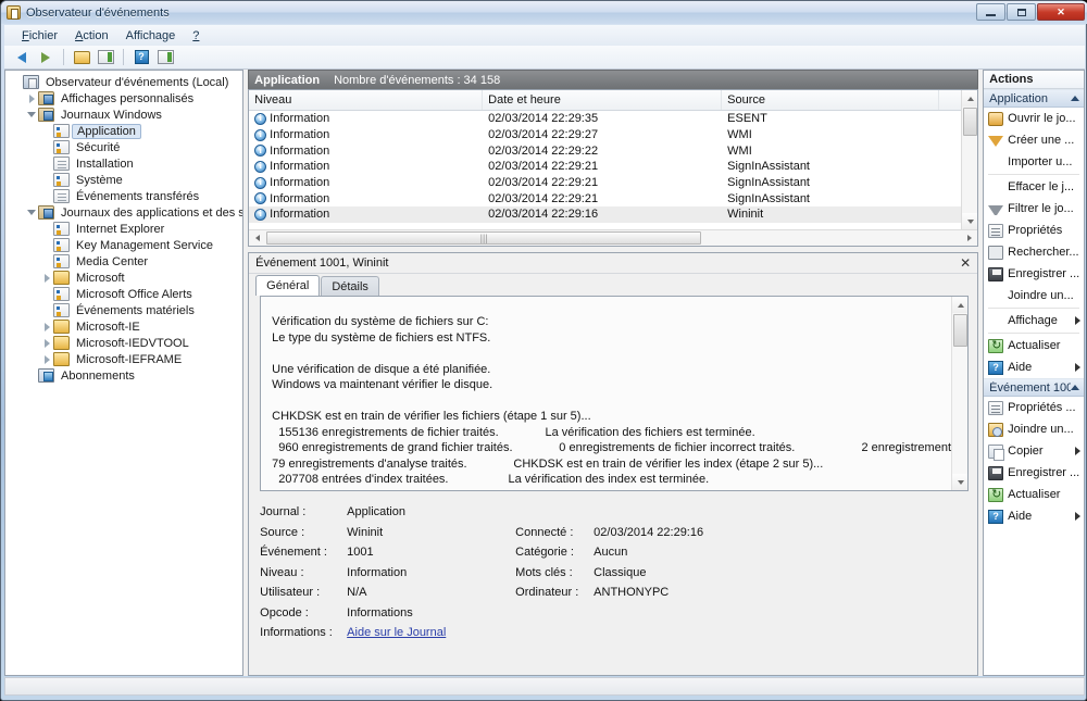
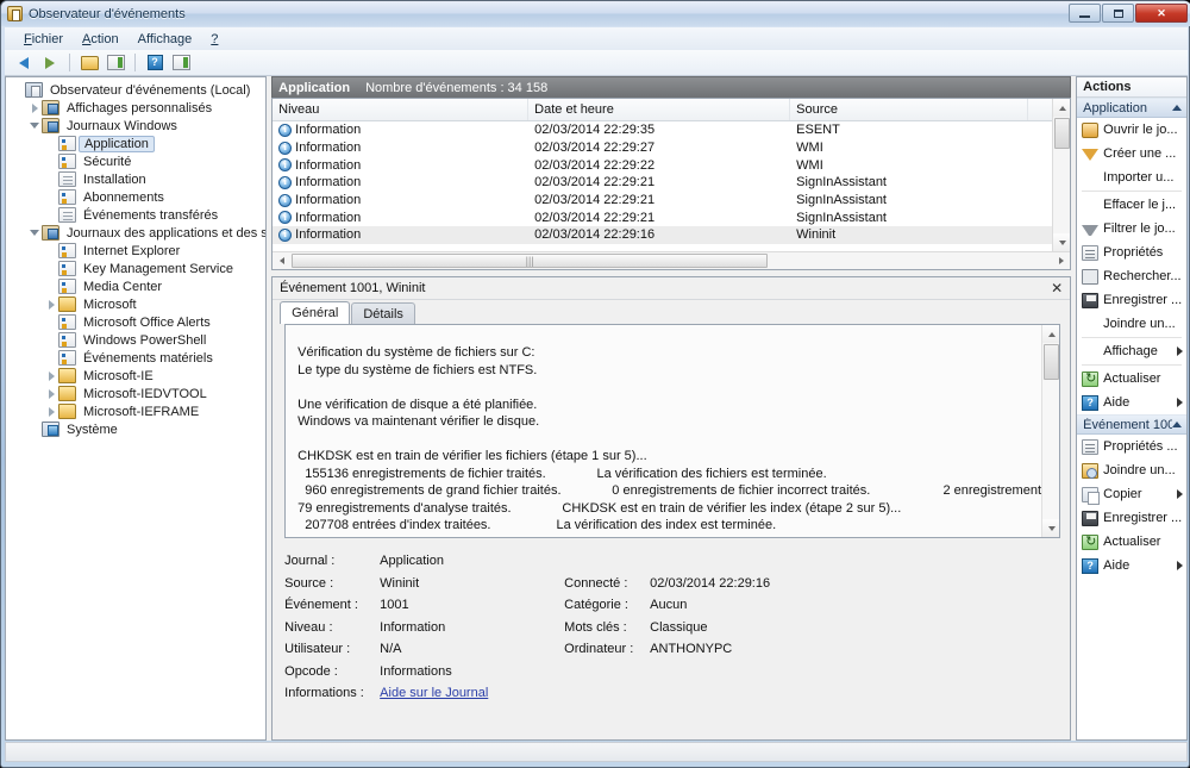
  Observateur d'événements
  ✕
  Fichier
  Action
  Affichage
  ?
  ?
  Observateur d'événements (Local)
  Affichages personnalisés
  Journaux Windows
  Application
  Sécurité
  Installation
- Système
+ Abonnements
  Événements transférés
  Journaux des applications et des s
  Internet Explorer
  Key Management Service
  Media Center
  Microsoft
  Microsoft Office Alerts
+ Windows PowerShell
  Événements matériels
  Microsoft-IE
  Microsoft-IEDVTOOL
  Microsoft-IEFRAME
- Abonnements
+ Système
  Application
  Nombre d'événements : 34 158
  Niveau
  Date et heure
  Source
  i
  Information
  02/03/2014 22:29:35
  ESENT
  i
  Information
  02/03/2014 22:29:27
  WMI
  i
  Information
  02/03/2014 22:29:22
  WMI
  i
  Information
  02/03/2014 22:29:21
  SignInAssistant
  i
  Information
  02/03/2014 22:29:21
  SignInAssistant
  i
  Information
  02/03/2014 22:29:21
  SignInAssistant
  i
  Information
  02/03/2014 22:29:16
  Wininit
  |||
  Événement 1001, Wininit
  ✕
  Général
  Détails
  Vérification du système de fichiers sur C:
  Le type du système de fichiers est NTFS.
  Une vérification de disque a été planifiée.
  Windows va maintenant vérifier le disque.
  CHKDSK est en train de vérifier les fichiers (étape 1 sur 5)...
  155136 enregistrements de fichier traités. La vérification des fichiers est terminée.
  960 enregistrements de grand fichier traités. 0 enregistrements de fichier incorrect traités. 2 enregistrement
  79 enregistrements d'analyse traités. CHKDSK est en train de vérifier les index (étape 2 sur 5)...
  207708 entrées d'index traitées. La vérification des index est terminée.
  Journal :
  Application
  Source :
  Wininit
  Connecté :
  02/03/2014 22:29:16
  Événement :
  1001
  Catégorie :
  Aucun
  Niveau :
  Information
  Mots clés :
  Classique
  Utilisateur :
  N/A
  Ordinateur :
  ANTHONYPC
  Opcode :
  Informations
  Informations :
  Aide sur le Journal
  Actions
  Application
  Ouvrir le jo...
  Créer une ...
  Importer u...
  Effacer le j...
  Filtrer le jo...
  Propriétés
  Rechercher...
  Enregistrer ...
  Joindre un...
  Affichage
  Actualiser
  ?
  Aide
  Événement 100
  Propriétés ...
  Joindre un...
  Copier
  Enregistrer ...
  Actualiser
  ?
  Aide
